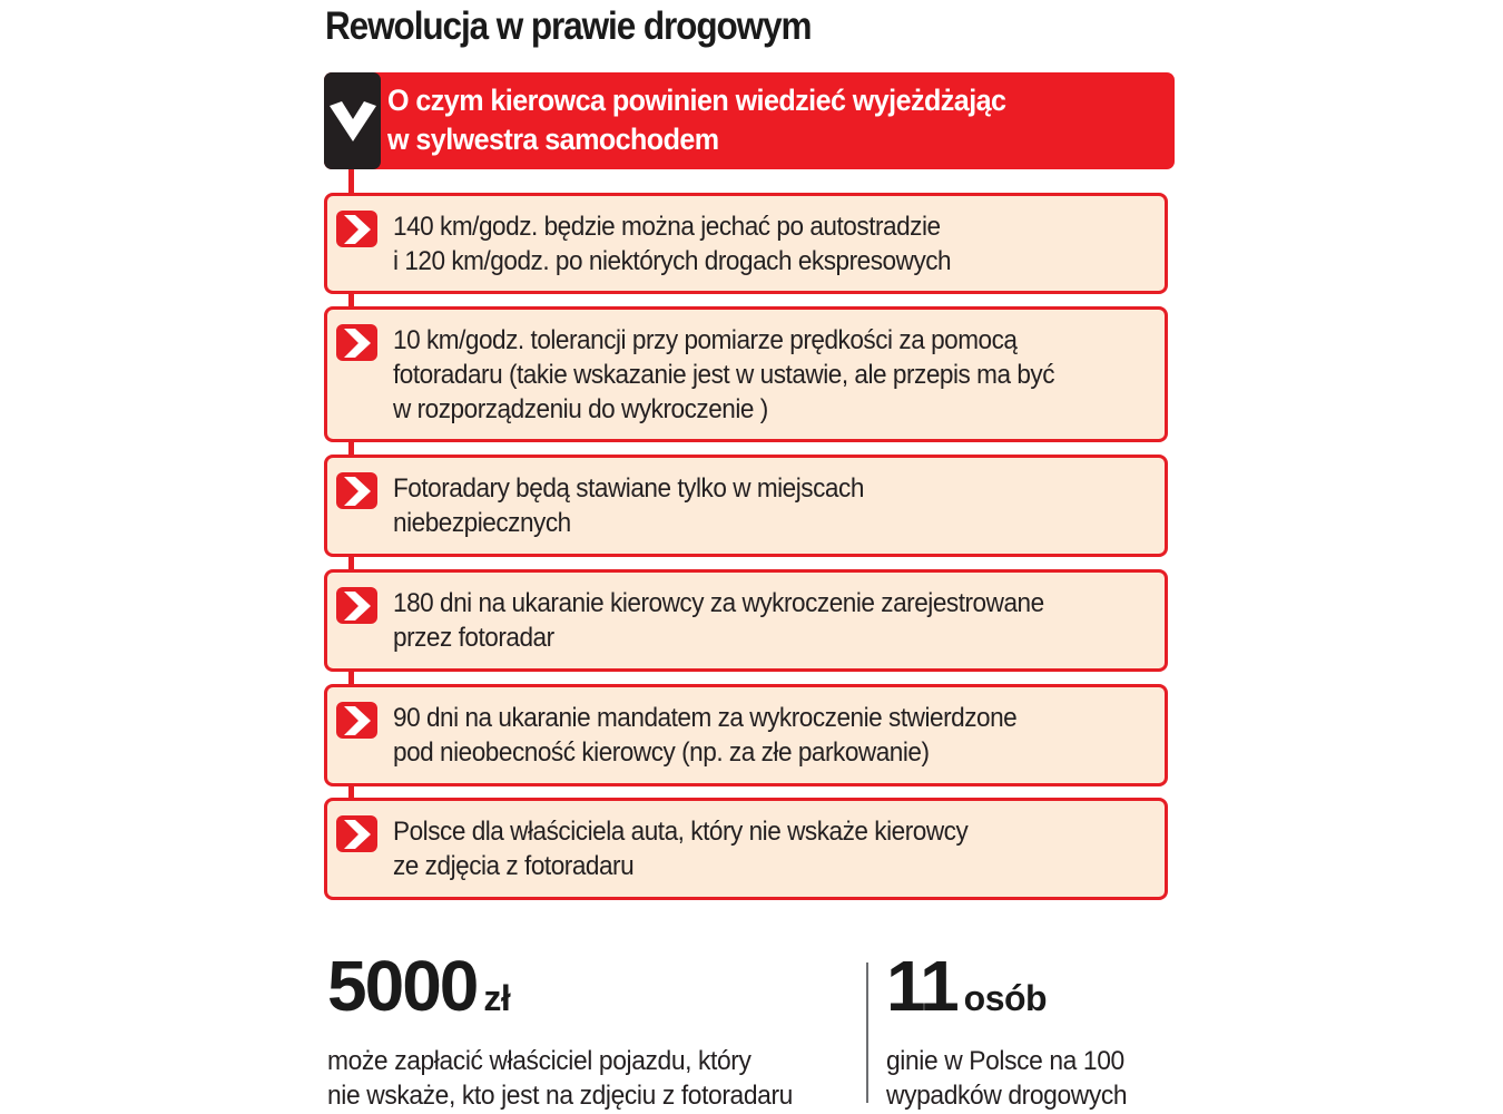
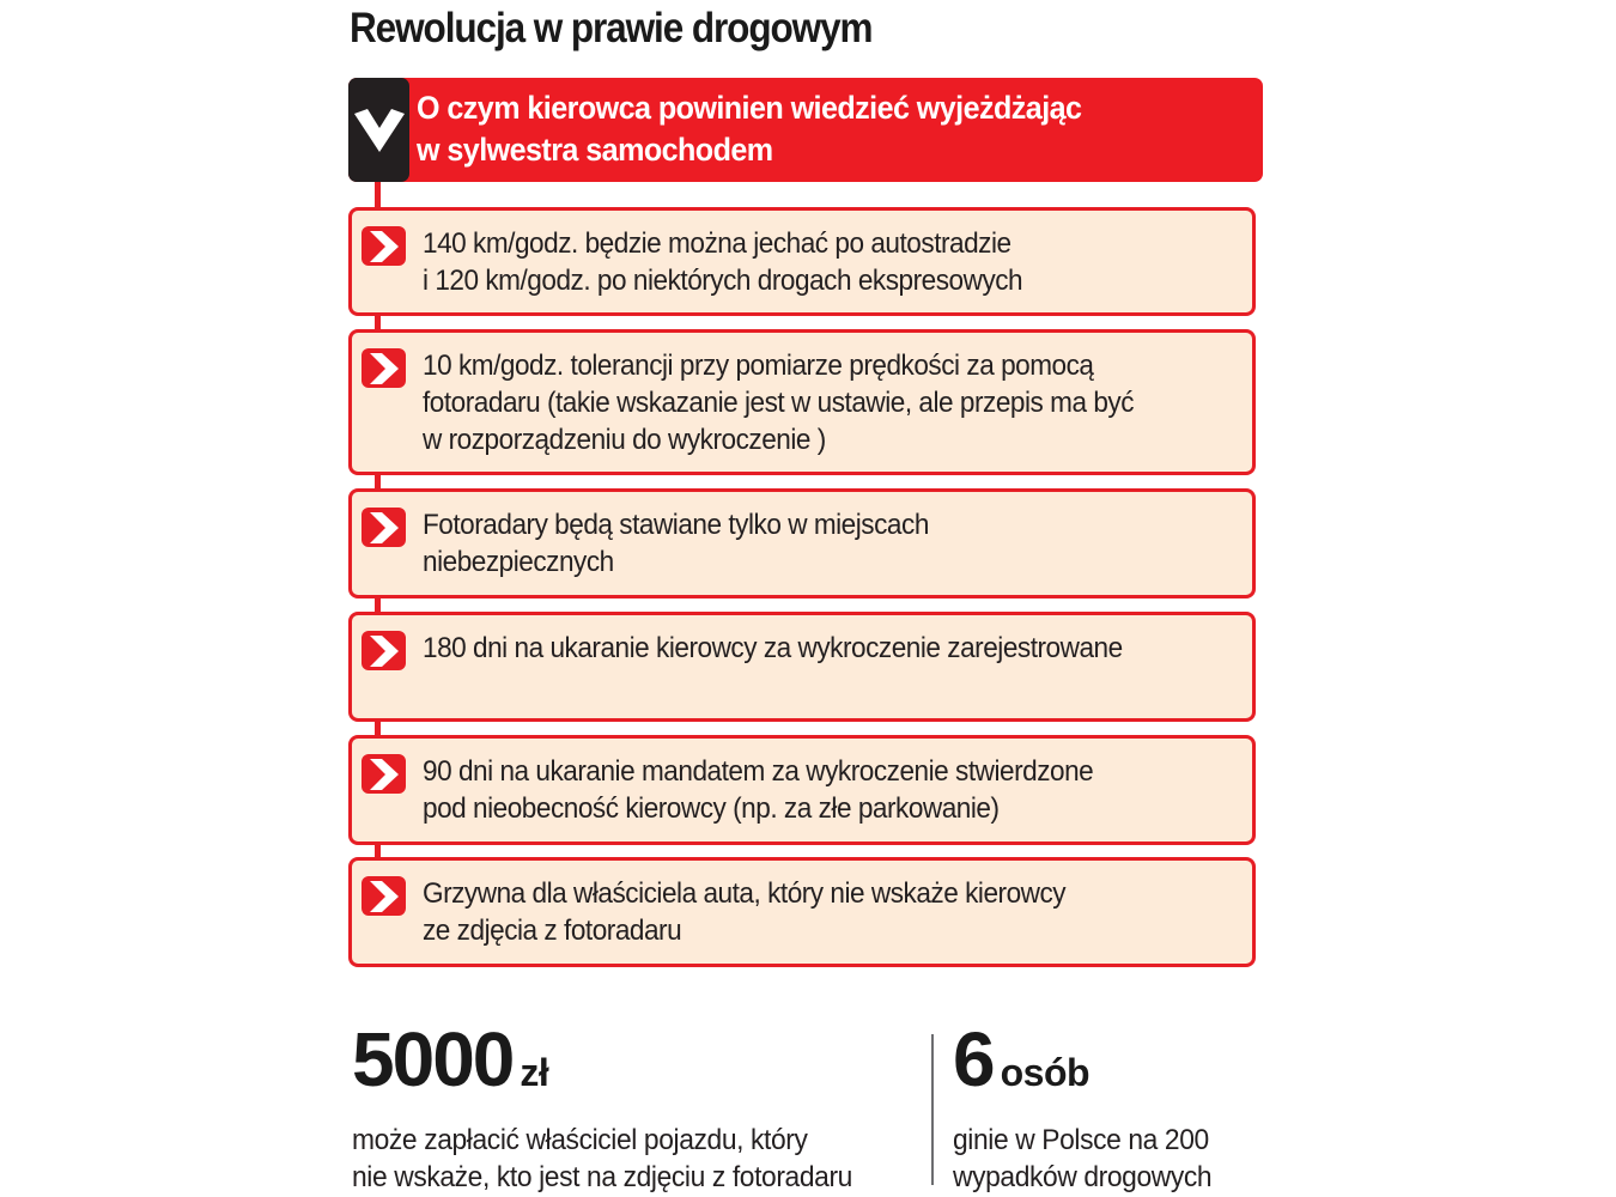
  Rewolucja w prawie drogowym
  O czym kierowca powinien wiedzieć wyjeżdżając
  w sylwestra samochodem
  140 km/godz. będzie można jechać po autostradzie
  i 120 km/godz. po niektórych drogach ekspresowych
  10 km/godz. tolerancji przy pomiarze prędkości za pomocą
  fotoradaru (takie wskazanie jest w ustawie, ale przepis ma być
  w rozporządzeniu do wykroczenie )
  Fotoradary będą stawiane tylko w miejscach
  niebezpiecznych
  180 dni na ukaranie kierowcy za wykroczenie zarejestrowane
- przez fotoradar
  90 dni na ukaranie mandatem za wykroczenie stwierdzone
  pod nieobecność kierowcy (np. za złe parkowanie)
- Polsce dla właściciela auta, który nie wskaże kierowcy
+ Grzywna dla właściciela auta, który nie wskaże kierowcy
  ze zdjęcia z fotoradaru
  5000 zł
  może zapłacić właściciel pojazdu, który
  nie wskaże, kto jest na zdjęciu z fotoradaru
- 11 osób
+ 6 osób
- ginie w Polsce na 100
+ ginie w Polsce na 200
  wypadków drogowych
